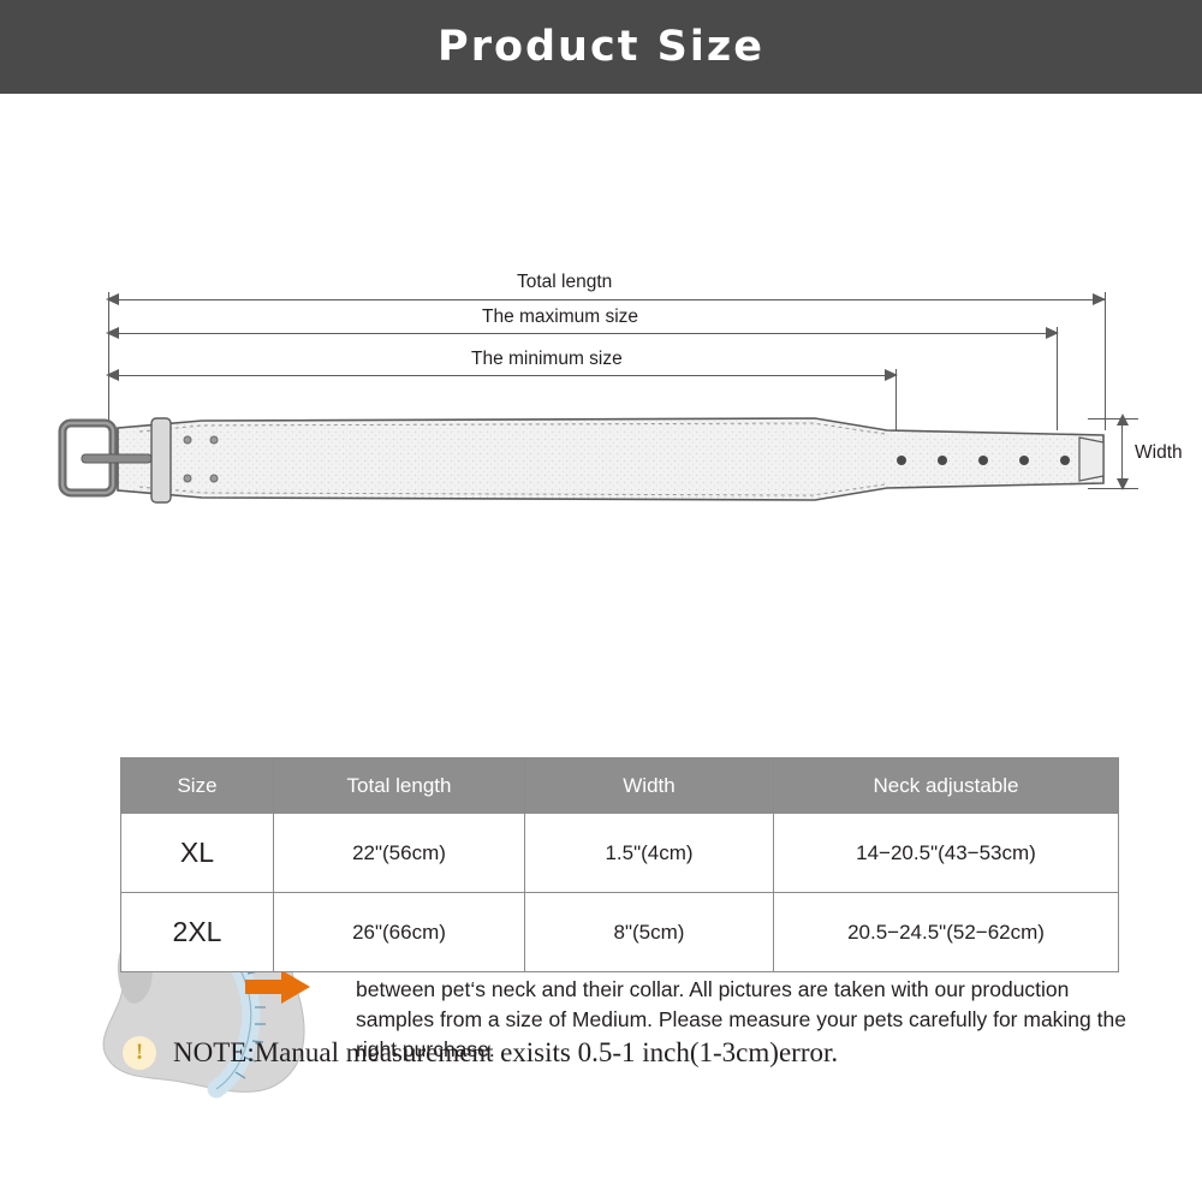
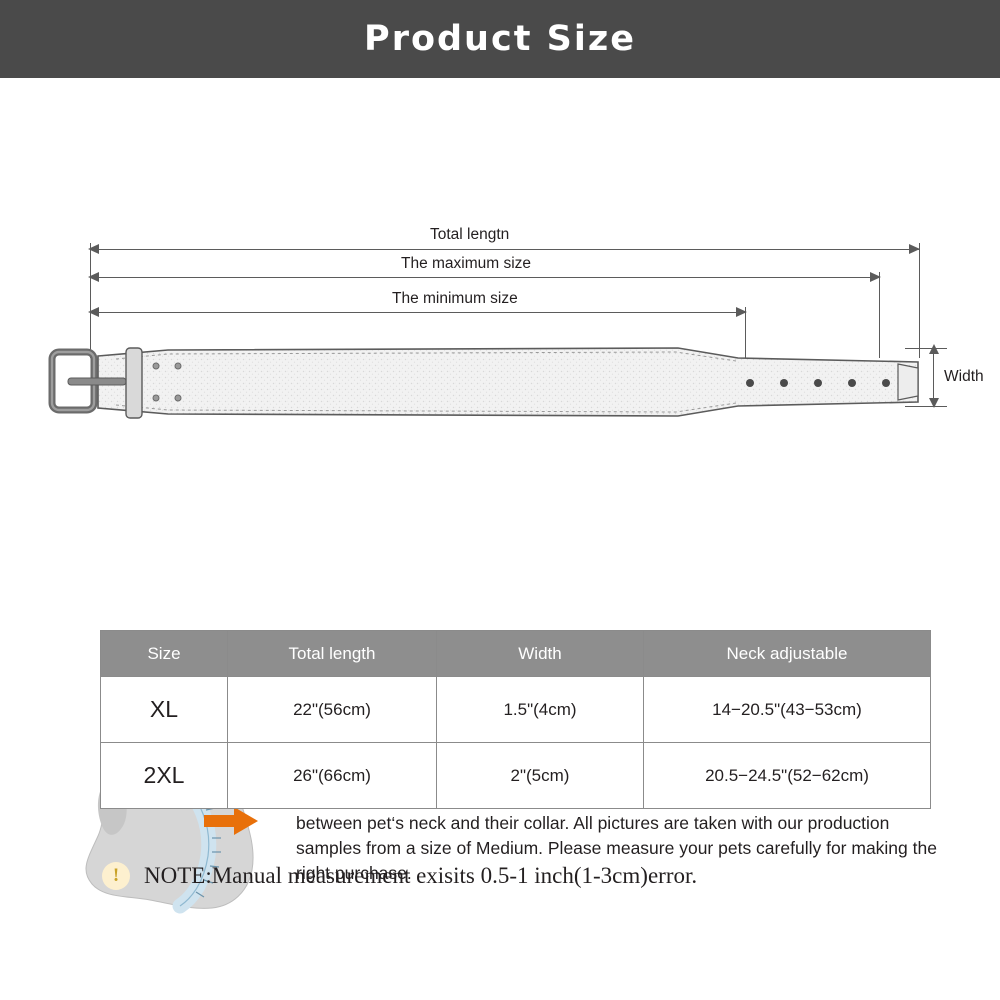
  Product Size
  Total lengtn
  The maximum size
  The minimum size
  Width
  Size	Total length	Width	Neck adjustable
  XL	22"(56cm)	1.5"(4cm)	14−20.5"(43−53cm)
- 2XL	26"(66cm)	8"(5cm)	20.5−24.5"(52−62cm)
+ 2XL	26"(66cm)	2"(5cm)	20.5−24.5"(52−62cm)
  !
  NOTE:Manual measurement exisits 0.5-1 inch(1-3cm)error.
